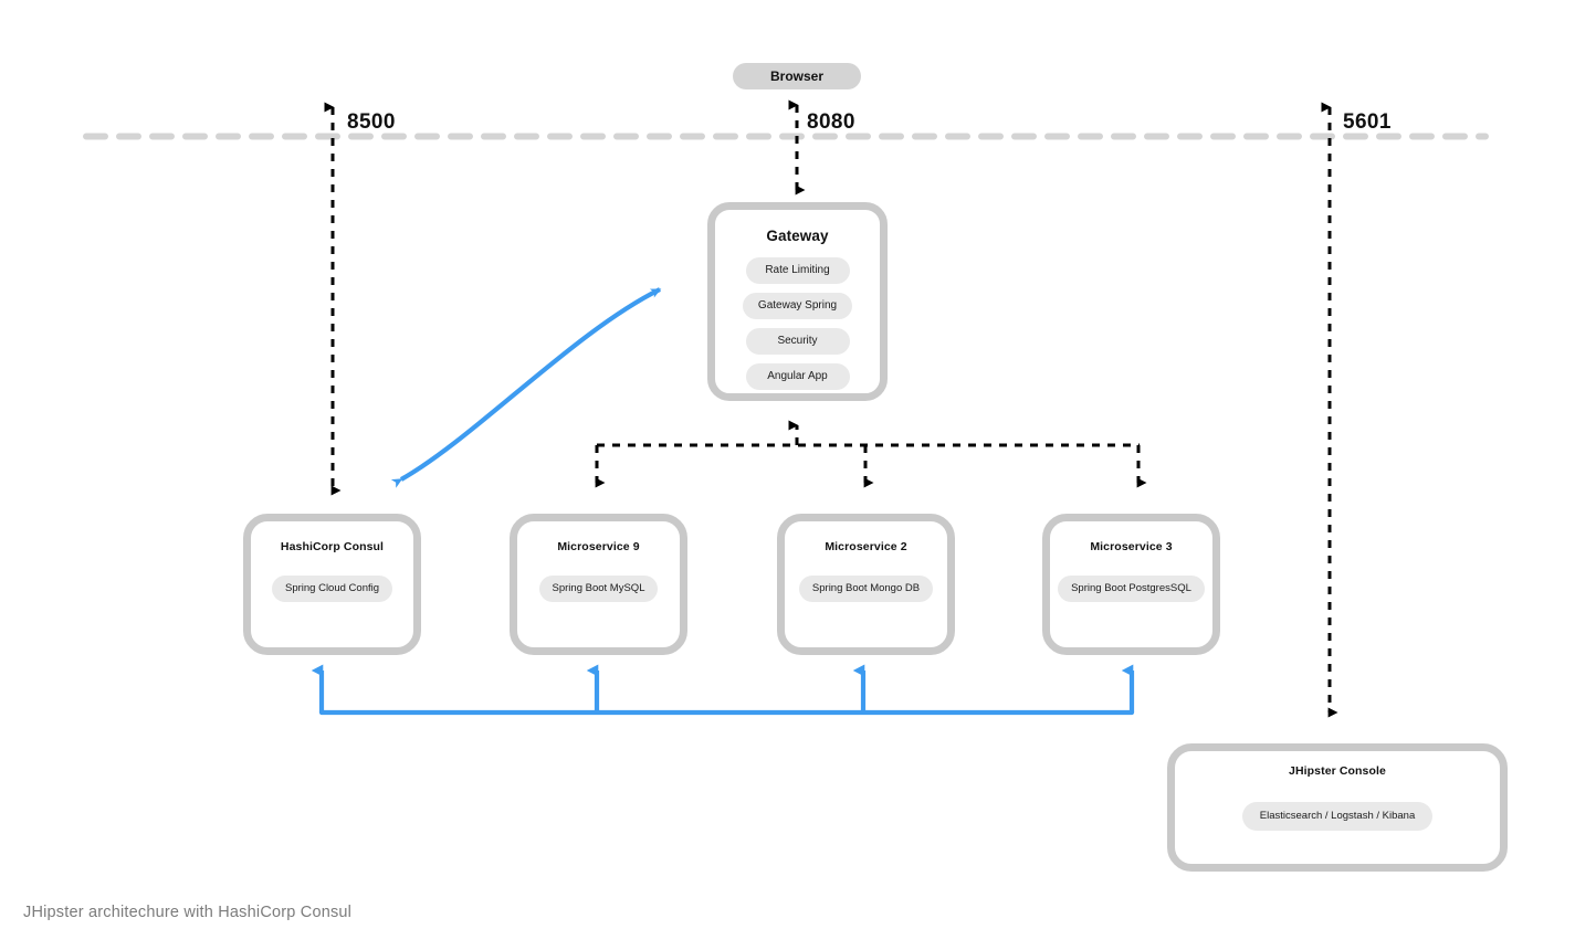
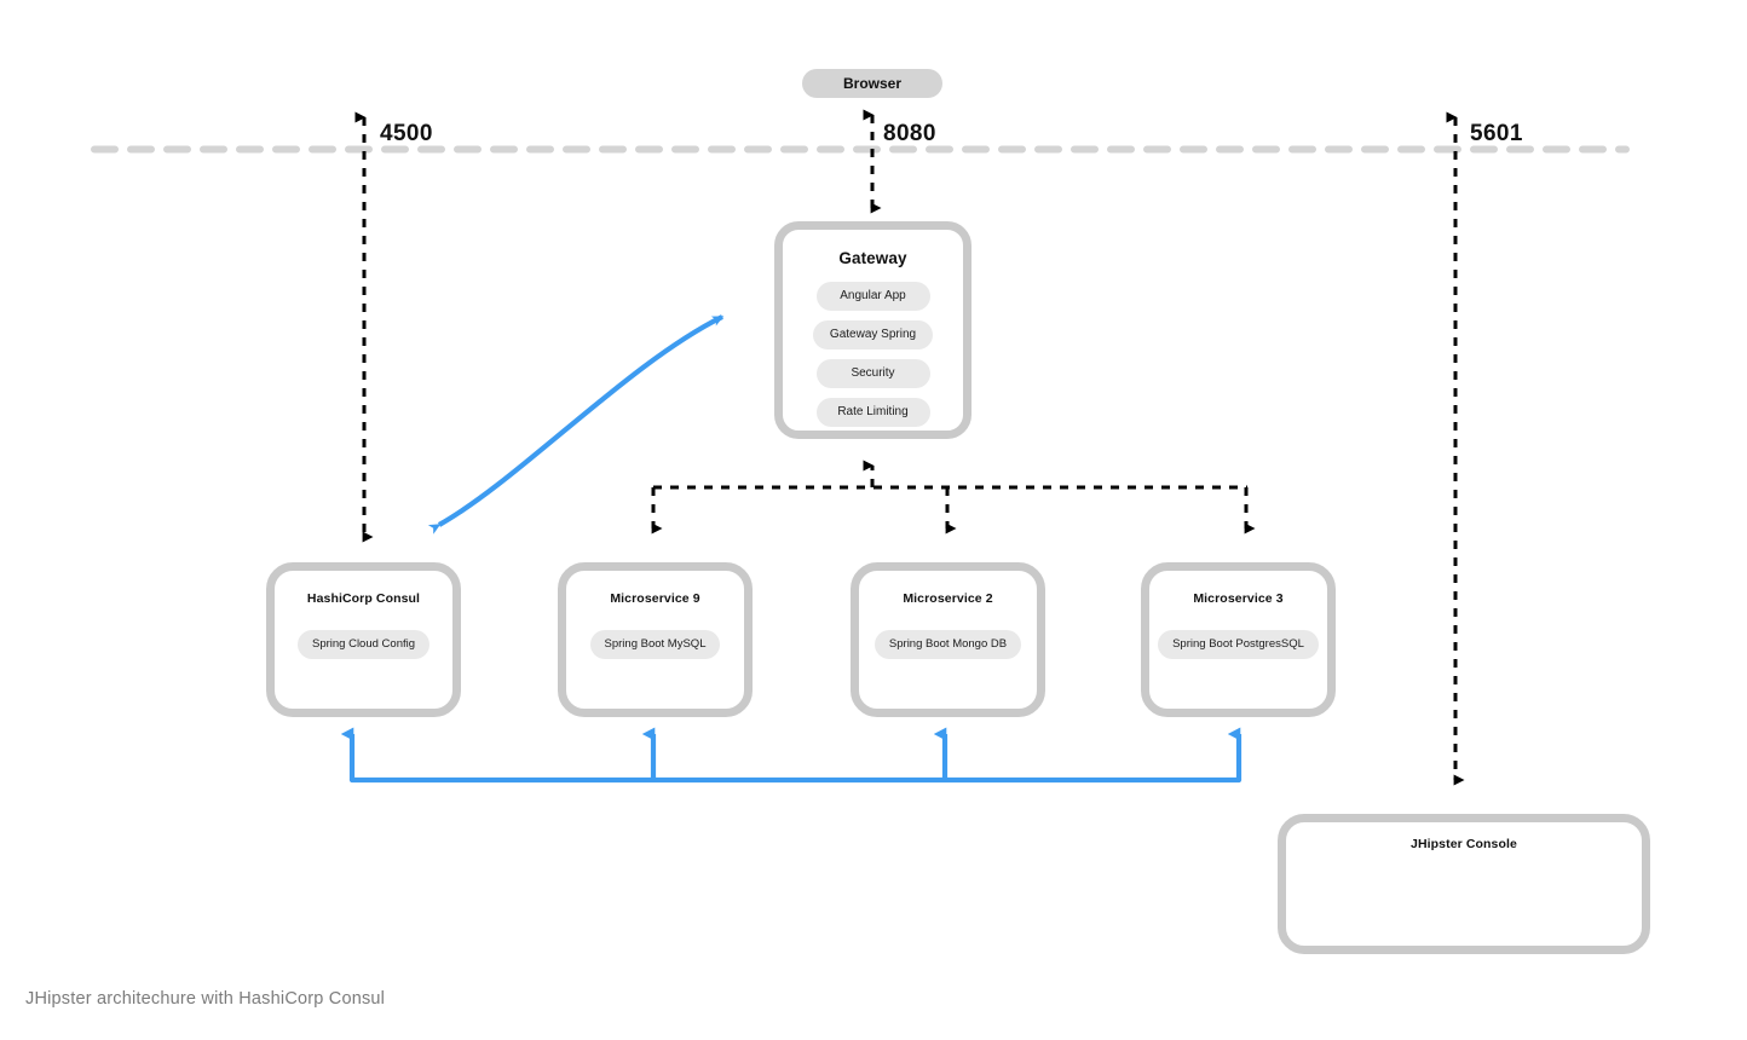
  Browser
- 8500
+ 4500
  8080
  5601
  Gateway
- Rate Limiting
+ Angular App
  Gateway Spring
  Security
- Angular App
+ Rate Limiting
  HashiCorp Consul
  Spring Cloud Config
  Microservice 9
  Spring Boot MySQL
  Microservice 2
  Spring Boot Mongo DB
  Microservice 3
  Spring Boot PostgresSQL
  JHipster Console
- Elasticsearch / Logstash / Kibana
  JHipster architechure with HashiCorp Consul
